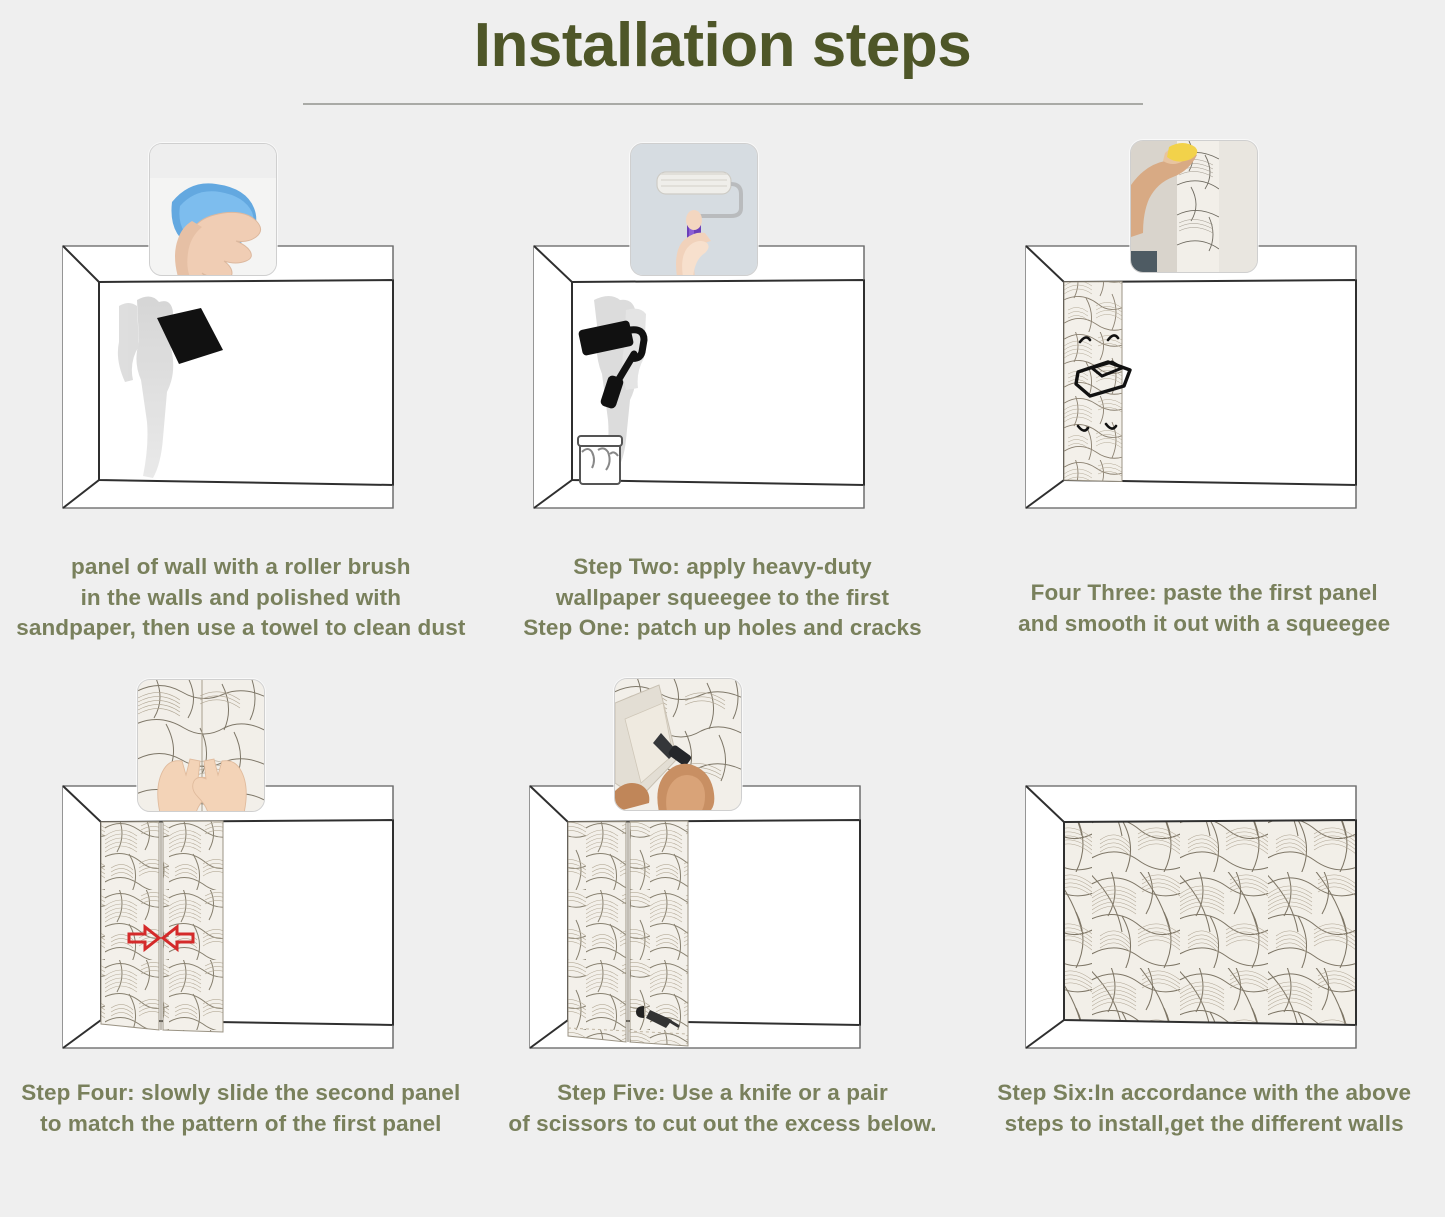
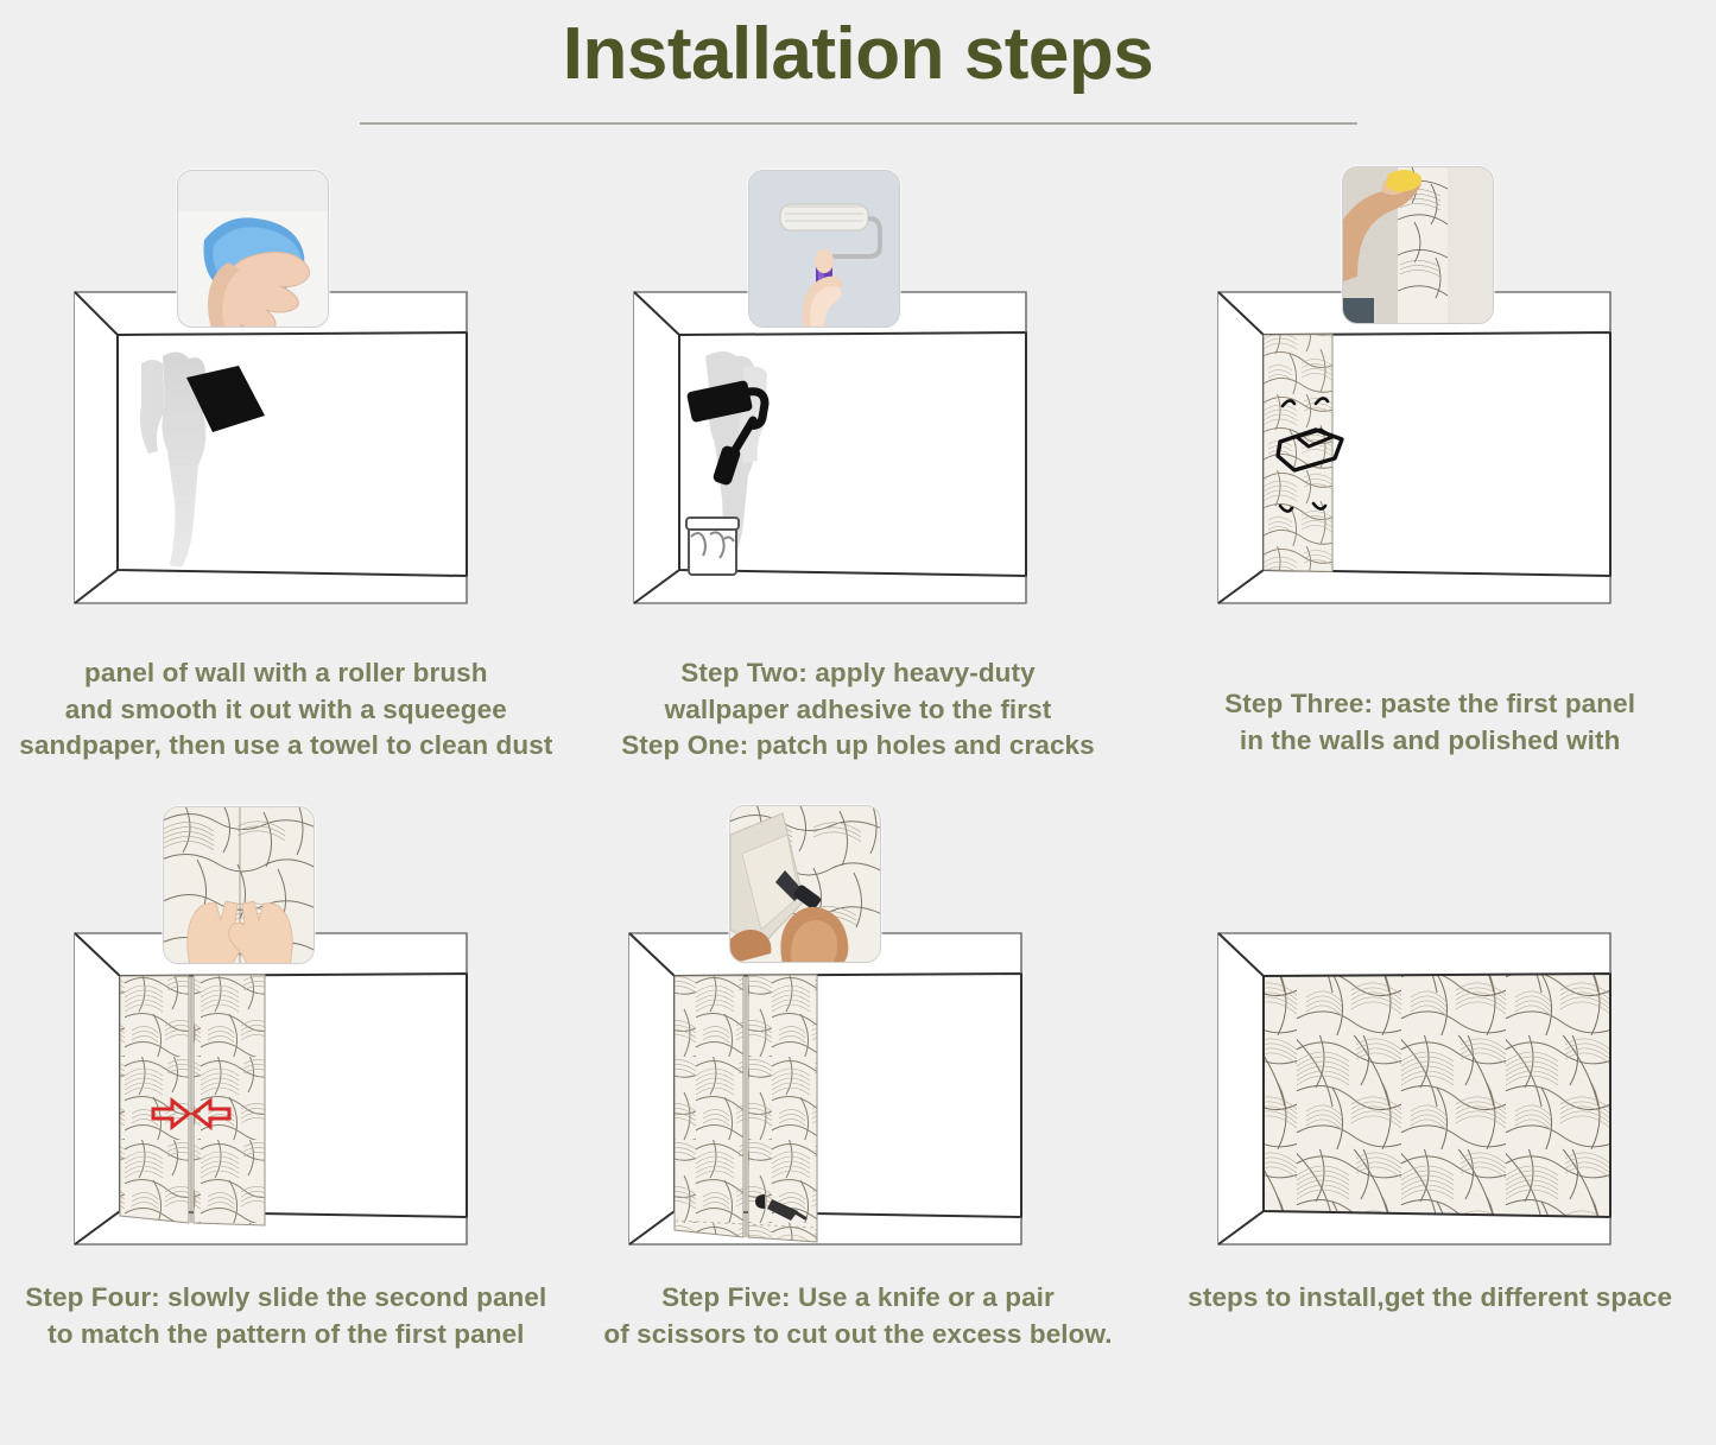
  Installation steps
  panel of wall with a roller brush
- in the walls and polished with
+ and smooth it out with a squeegee
  sandpaper, then use a towel to clean dust
  Step Two: apply heavy-duty
- wallpaper squeegee to the first
+ wallpaper adhesive to the first
  Step One: patch up holes and cracks
- Four Three: paste the first panel
+ Step Three: paste the first panel
- and smooth it out with a squeegee
+ in the walls and polished with
  Step Four: slowly slide the second panel
  to match the pattern of the first panel
  Step Five: Use a knife or a pair
  of scissors to cut out the excess below.
- Step Six:In accordance with the above
- steps to install,get the different walls
+ steps to install,get the different space
